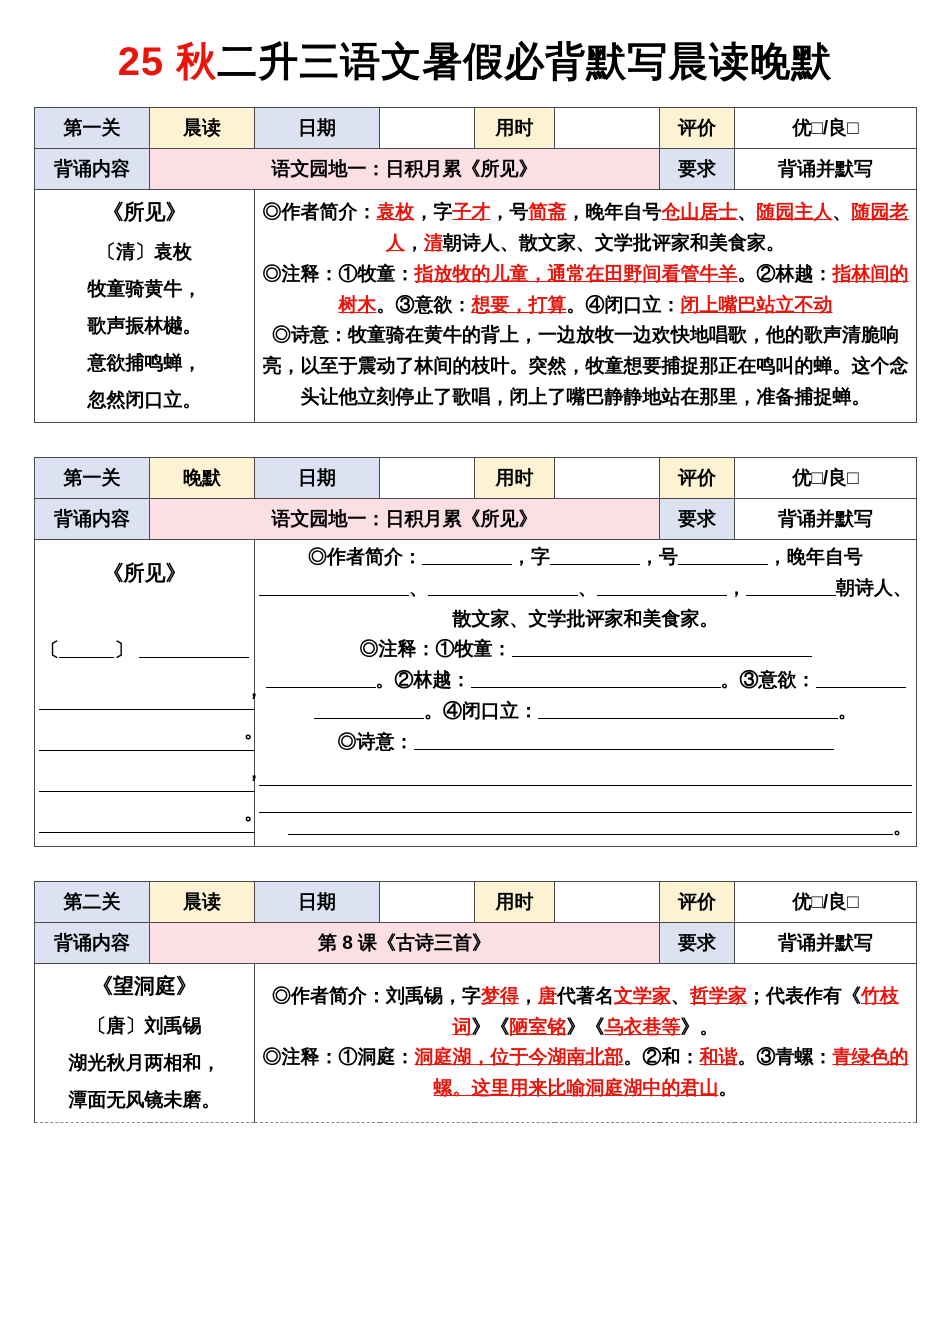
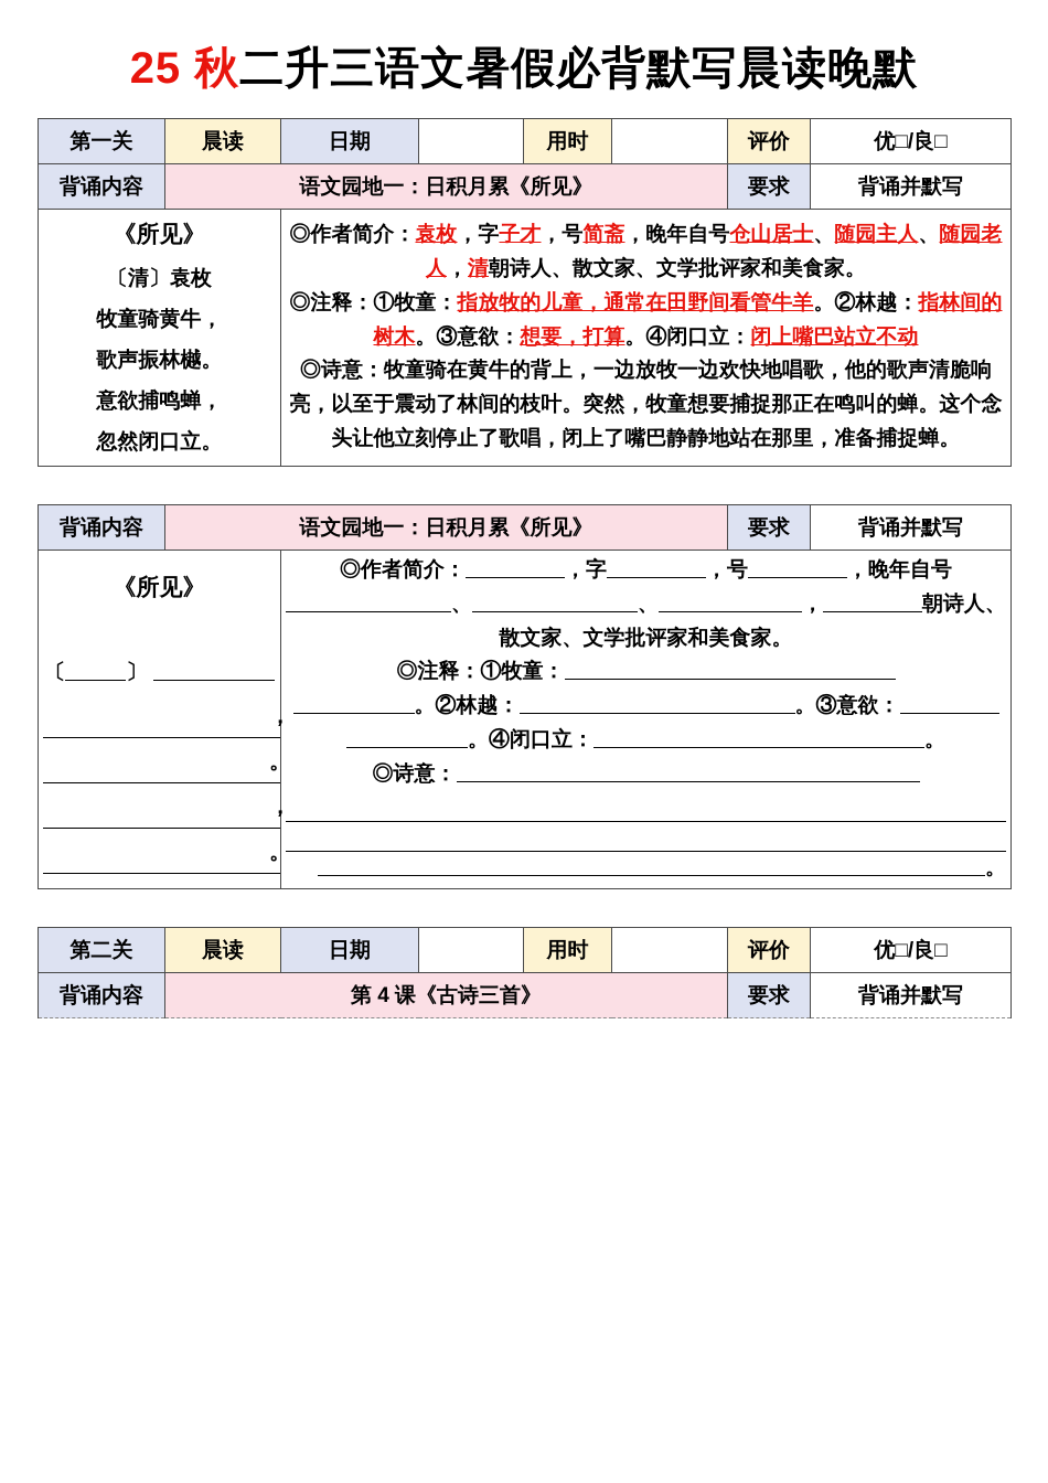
  25 秋二升三语文暑假必背默写晨读晚默
  第一关	晨读	日期		用时		评价	优□/良□
  背诵内容	语文园地一：日积月累《所见》	要求	背诵并默写
  《所见》 〔清〕袁枚 牧童骑黄牛， 歌声振林樾。 意欲捕鸣蝉， 忽然闭口立。	◎作者简介：袁枚，字子才，号简斋，晚年自号仓山居士、随园主人、随园老人，清朝诗人、散文家、文学批评家和美食家。 ◎注释：①牧童：指放牧的儿童，通常在田野间看管牛羊。②林越：指林间的树木。③意欲：想要，打算。④闭口立：闭上嘴巴站立不动 ◎诗意：牧童骑在黄牛的背上，一边放牧一边欢快地唱歌，他的歌声清脆响亮，以至于震动了林间的枝叶。突然，牧童想要捕捉那正在鸣叫的蝉。这个念头让他立刻停止了歌唱，闭上了嘴巴静静地站在那里，准备捕捉蝉。
- 第一关	晚默	日期		用时		评价	优□/良□
  背诵内容	语文园地一：日积月累《所见》	要求	背诵并默写
  《所见》 〔 〕 ， 。 ， 。	◎作者简介： ，字 ，号 ，晚年自号 、 、 ， 朝诗人、散文家、文学批评家和美食家。 ◎注释：①牧童： 。②林越： 。③意欲： 。④闭口立： 。 ◎诗意： 。
  第二关	晨读	日期		用时		评价	优□/良□
- 背诵内容	第 8 课《古诗三首》	要求	背诵并默写
+ 背诵内容	第 4 课《古诗三首》	要求	背诵并默写
- 《望洞庭》 〔唐〕刘禹锡 湖光秋月两相和， 潭面无风镜未磨。	◎作者简介：刘禹锡，字梦得，唐代著名文学家、哲学家；代表作有《竹枝词》《陋室铭》《乌衣巷等》。 ◎注释：①洞庭：洞庭湖，位于今湖南北部。②和：和谐。③青螺：青绿色的螺。这里用来比喻洞庭湖中的君山。
